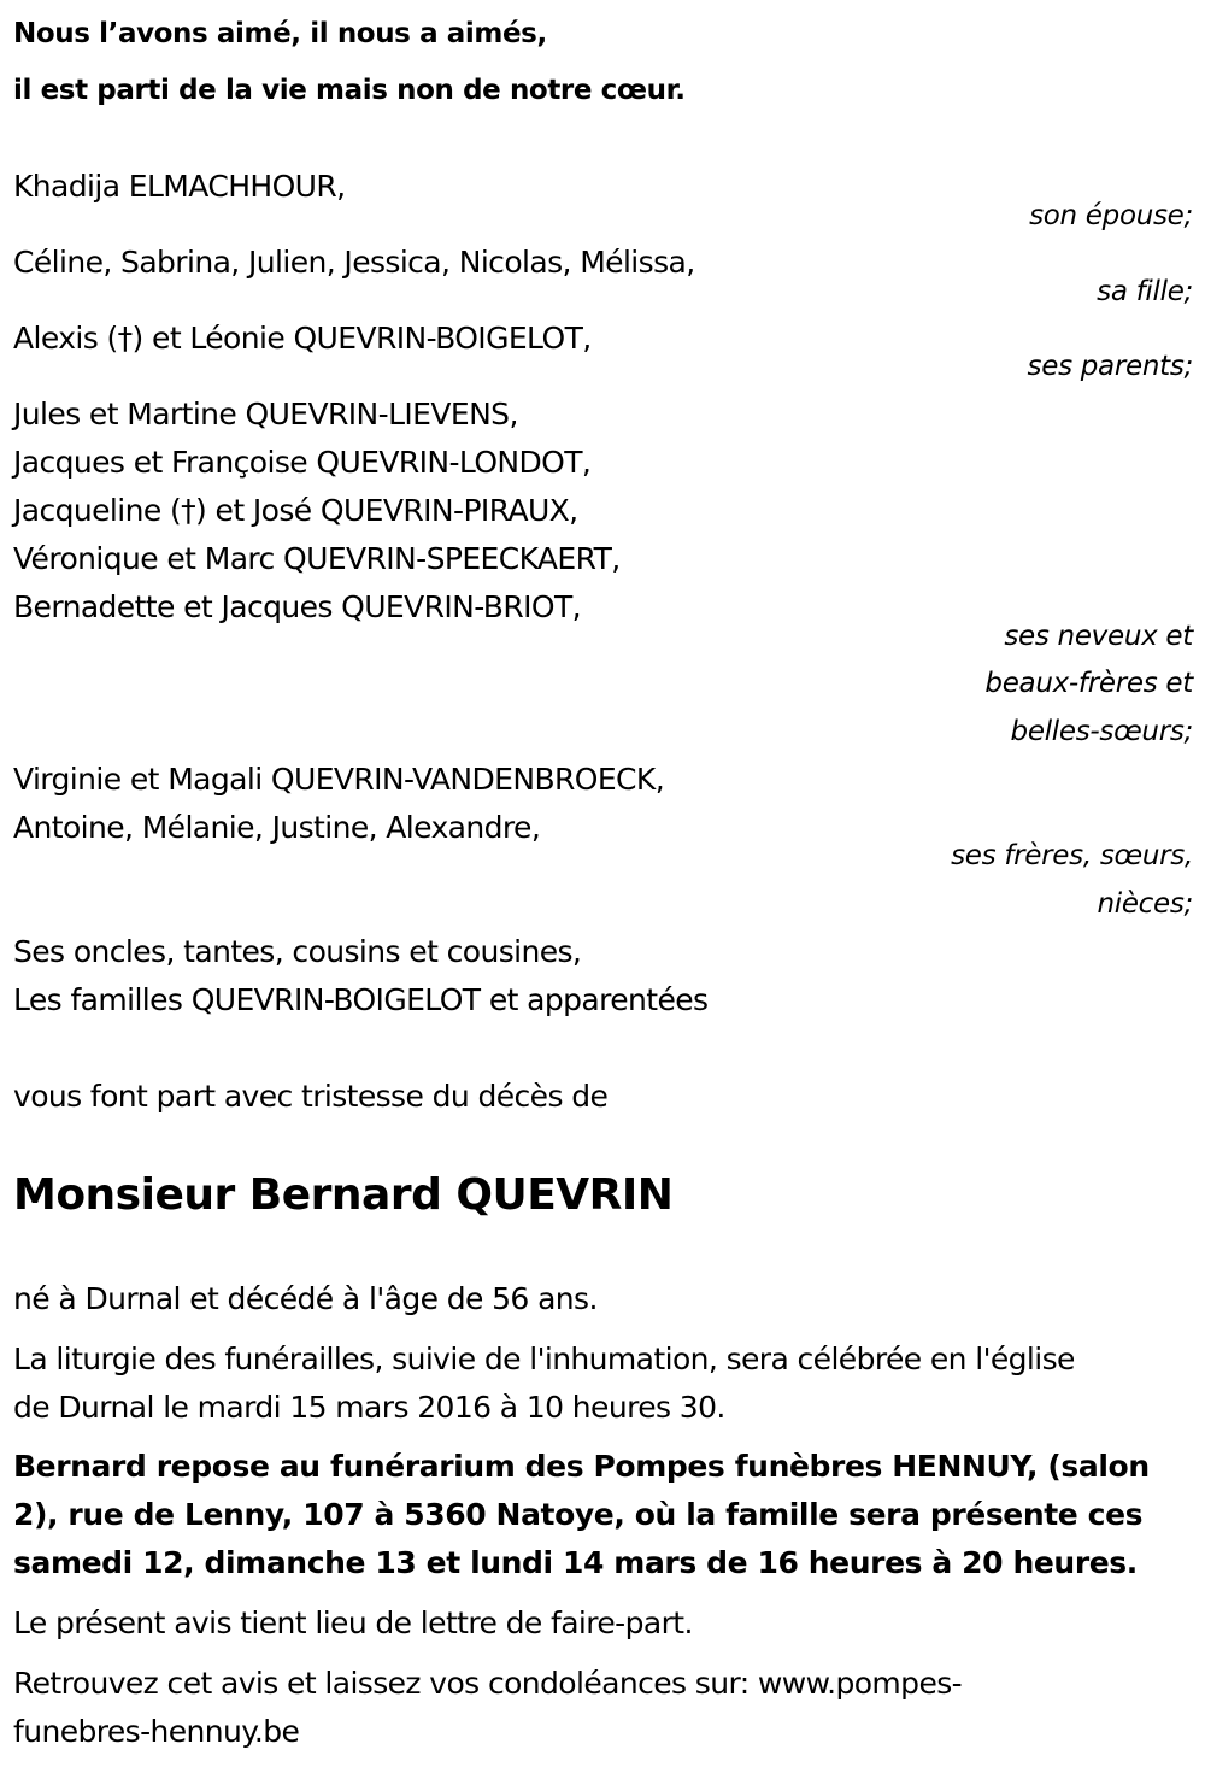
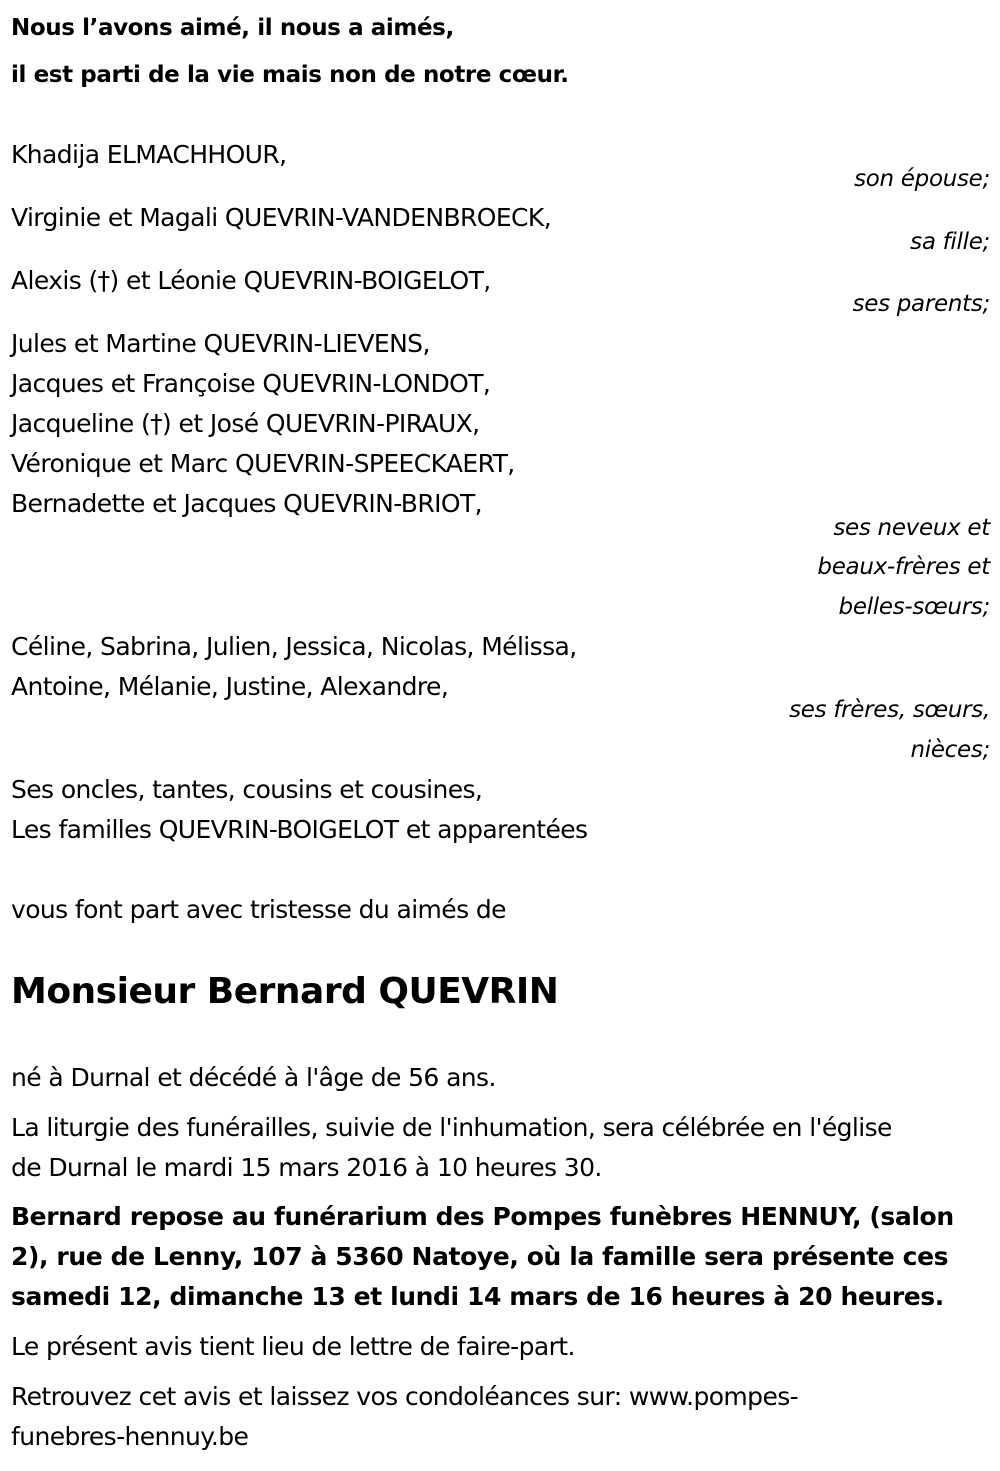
  Nous l’avons aimé, il nous a aimés,
  il est parti de la vie mais non de notre cœur.
  Khadija ELMACHHOUR,
  son épouse;
- Céline, Sabrina, Julien, Jessica, Nicolas, Mélissa,
+ Virginie et Magali QUEVRIN-VANDENBROECK,
  sa fille;
  Alexis (†) et Léonie QUEVRIN-BOIGELOT,
  ses parents;
  Jules et Martine QUEVRIN-LIEVENS,
  Jacques et Françoise QUEVRIN-LONDOT,
  Jacqueline (†) et José QUEVRIN-PIRAUX,
  Véronique et Marc QUEVRIN-SPEECKAERT,
  Bernadette et Jacques QUEVRIN-BRIOT,
  ses neveux et
  beaux-frères et
  belles-sœurs;
- Virginie et Magali QUEVRIN-VANDENBROECK,
+ Céline, Sabrina, Julien, Jessica, Nicolas, Mélissa,
  Antoine, Mélanie, Justine, Alexandre,
  ses frères, sœurs,
  nièces;
  Ses oncles, tantes, cousins et cousines,
  Les familles QUEVRIN-BOIGELOT et apparentées
- vous font part avec tristesse du décès de
+ vous font part avec tristesse du aimés de
  Monsieur Bernard QUEVRIN
  né à Durnal et décédé à l'âge de 56 ans.
  La liturgie des funérailles, suivie de l'inhumation, sera célébrée en l'église
  de Durnal le mardi 15 mars 2016 à 10 heures 30.
  Bernard repose au funérarium des Pompes funèbres HENNUY, (salon
  2), rue de Lenny, 107 à 5360 Natoye, où la famille sera présente ces
  samedi 12, dimanche 13 et lundi 14 mars de 16 heures à 20 heures.
  Le présent avis tient lieu de lettre de faire-part.
  Retrouvez cet avis et laissez vos condoléances sur: www.pompes-
  funebres-hennuy.be
